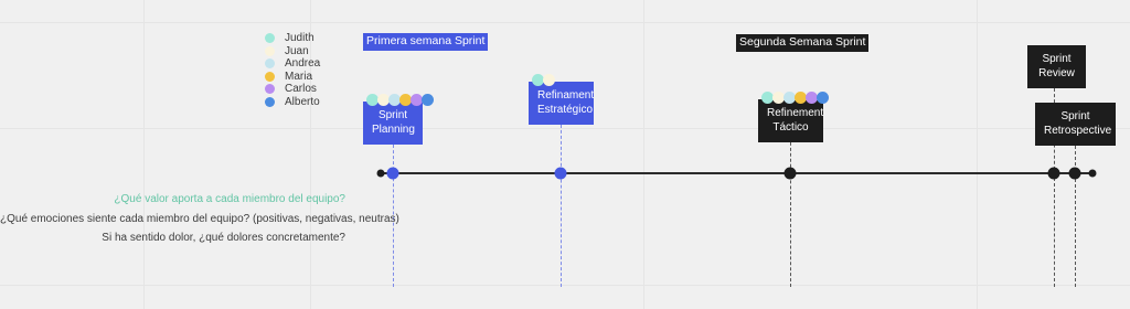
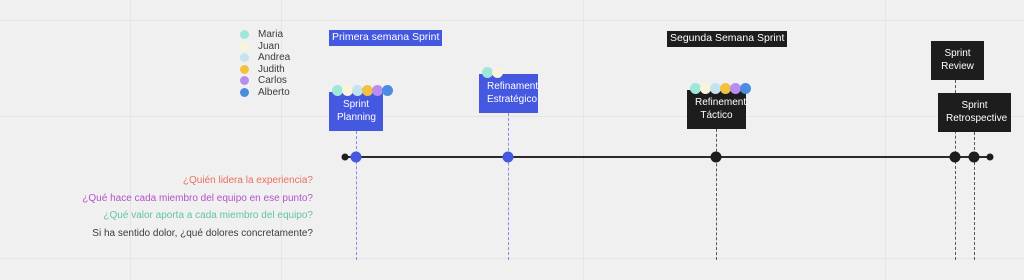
- Judith
+ Maria
  Juan
  Andrea
- Maria
+ Judith
  Carlos
  Alberto
  Primera semana Sprint
  Segunda Semana Sprint
  Sprint
  Planning
  Refinament
  Estratégico
  Refinement
  Táctico
  Sprint
  Review
  Sprint
  Retrospective
+ ¿Quién lidera la experiencia?
+ ¿Qué hace cada miembro del equipo en ese punto?
  ¿Qué valor aporta a cada miembro del equipo?
- ¿Qué emociones siente cada miembro del equipo? (positivas, negativas, neutras)
  Si ha sentido dolor, ¿qué dolores concretamente?
